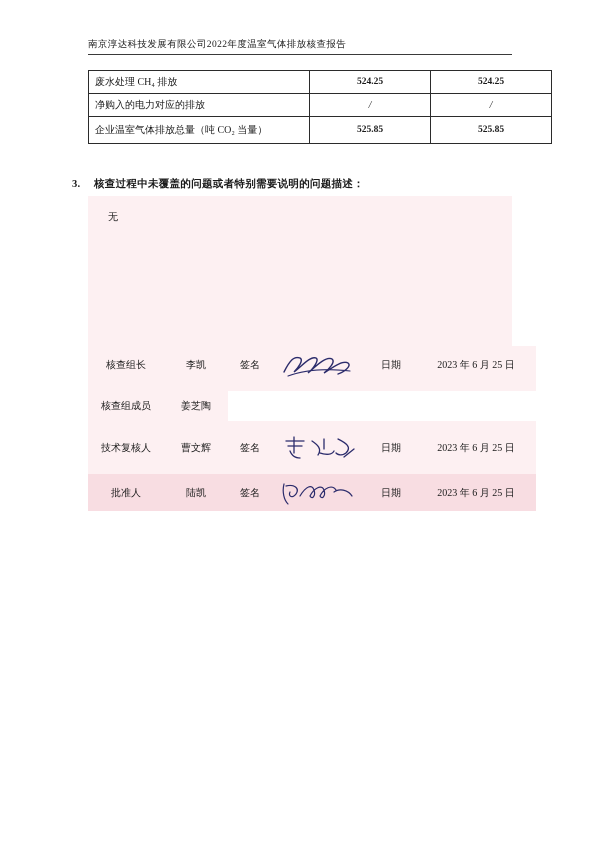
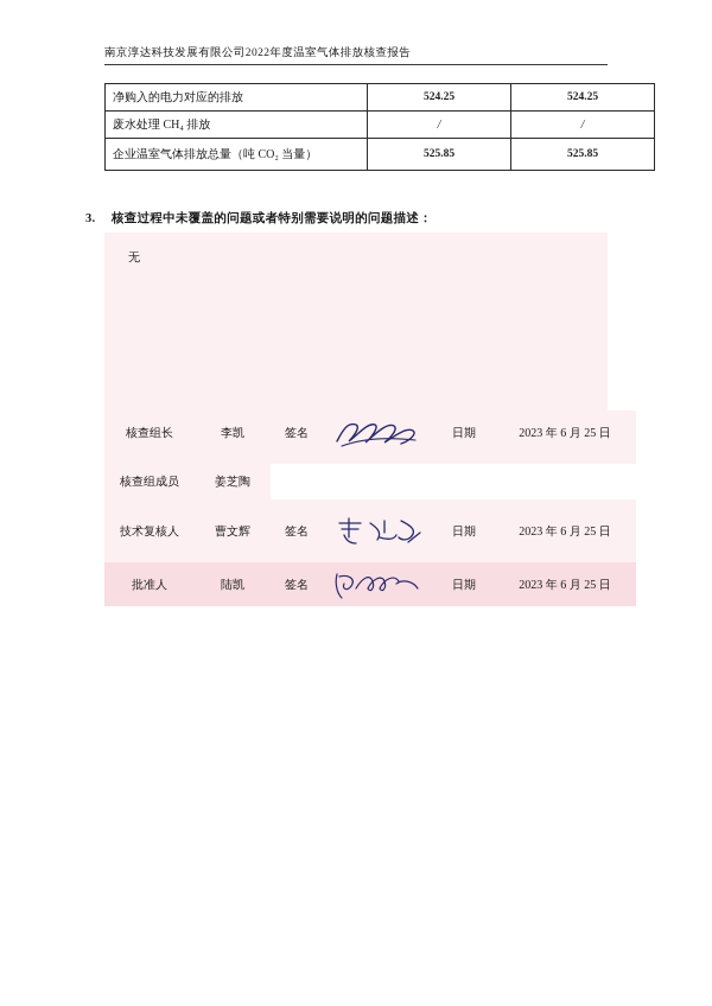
  南京淳达科技发展有限公司2022年度温室气体排放核查报告
- 废水处理 CH₄ 排放	524.25	524.25
+ 净购入的电力对应的排放	524.25	524.25
- 净购入的电力对应的排放	/	/
+ 废水处理 CH₄ 排放	/	/
  企业温室气体排放总量（吨 CO₂ 当量）	525.85	525.85
  3. 核查过程中未覆盖的问题或者特别需要说明的问题描述：
  无
  核查组长	李凯	签名		日期	2023 年 6 月 25 日
  核查组成员	姜芝陶
  技术复核人	曹文辉	签名		日期	2023 年 6 月 25 日
  批准人	陆凯	签名		日期	2023 年 6 月 25 日
